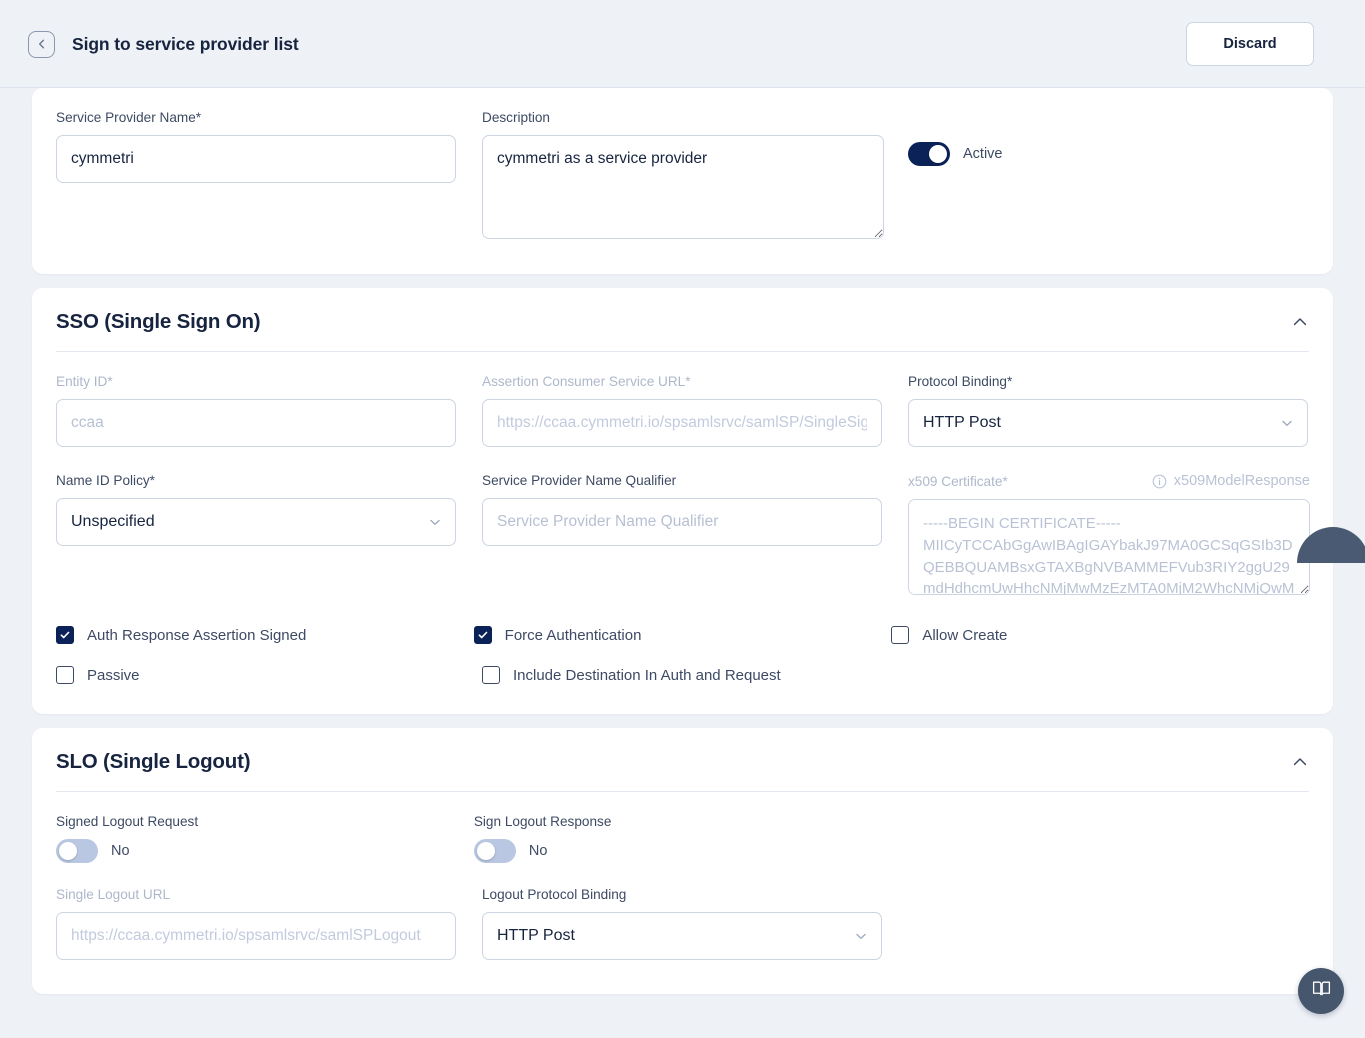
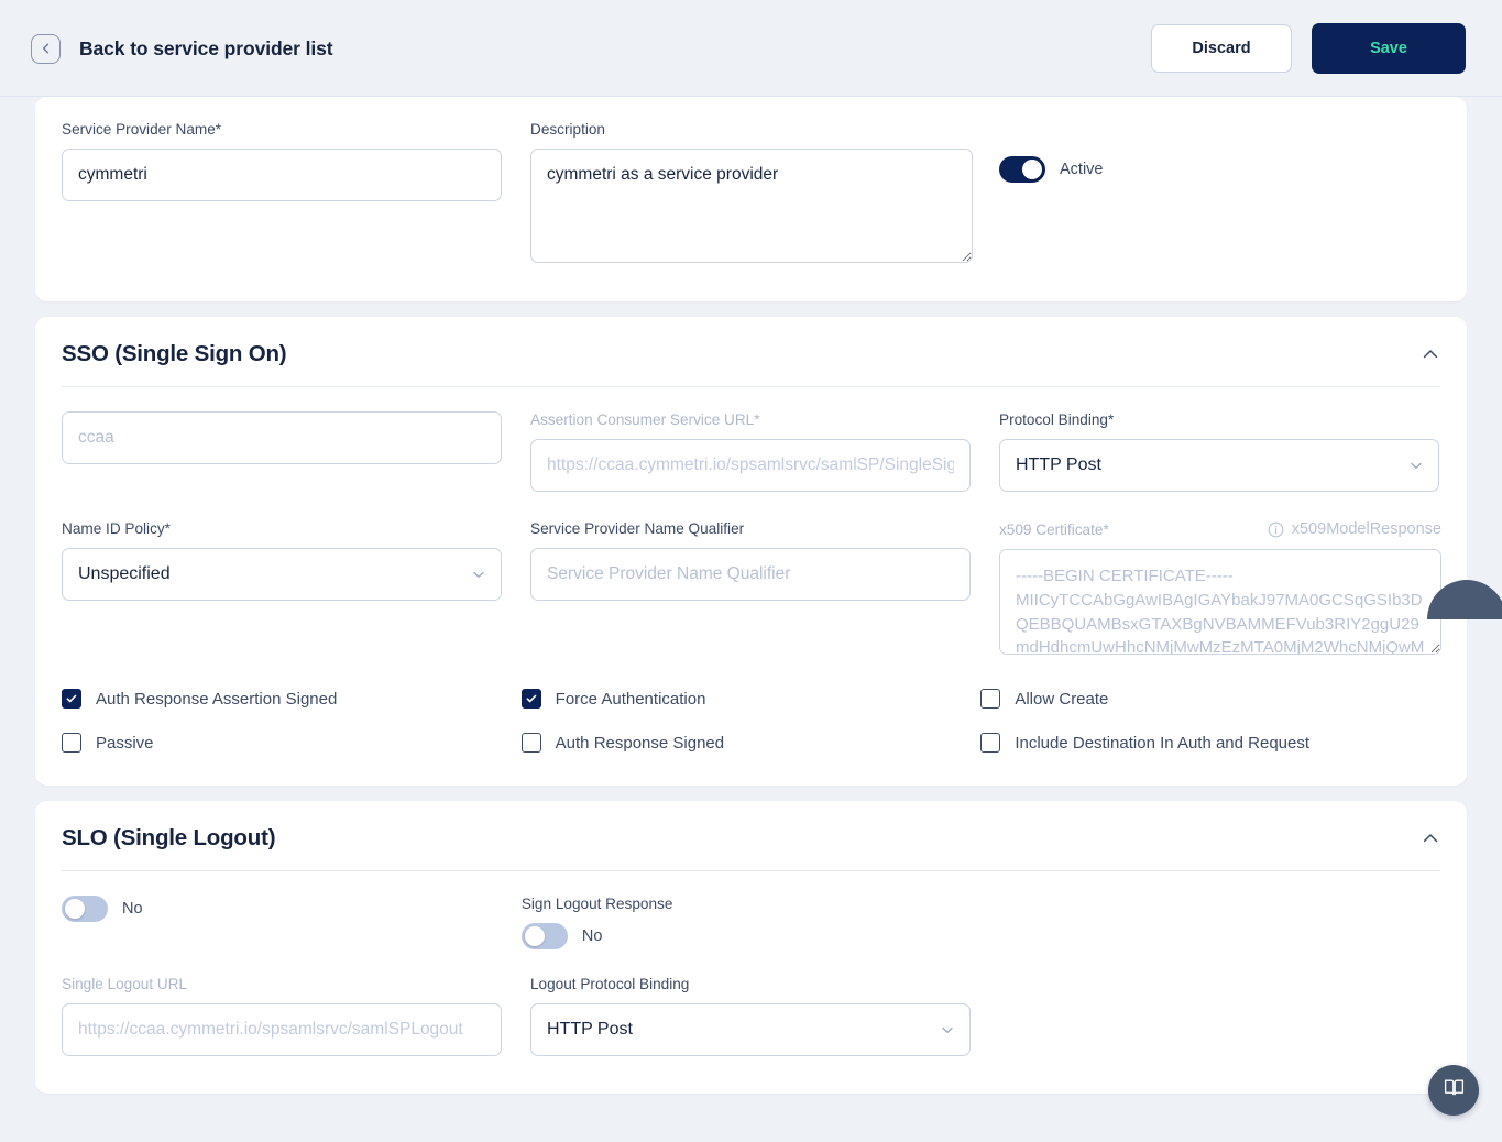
- Sign to service provider list
+ Back to service provider list
  Discard
+ Save
  Service Provider Name*
  cymmetri
  Description
  cymmetri as a service provider
  Active
  SSO (Single Sign On)
- Entity ID*
  ccaa
  Assertion Consumer Service URL*
  https://ccaa.cymmetri.io/spsamlsrvc/samlSP/SingleSig
  Protocol Binding*
  HTTP Post
  Name ID Policy*
  Unspecified
  Service Provider Name Qualifier
  Service Provider Name Qualifier
  x509 Certificate*
  x509ModelResponse
  -----BEGIN CERTIFICATE-----
  Auth Response Assertion Signed
  Force Authentication
  Allow Create
  Passive
+ Auth Response Signed
  Include Destination In Auth and Request
  SLO (Single Logout)
- Signed Logout Request
  No
  Sign Logout Response
  No
  Single Logout URL
  https://ccaa.cymmetri.io/spsamlsrvc/samlSPLogout
  Logout Protocol Binding
  HTTP Post
